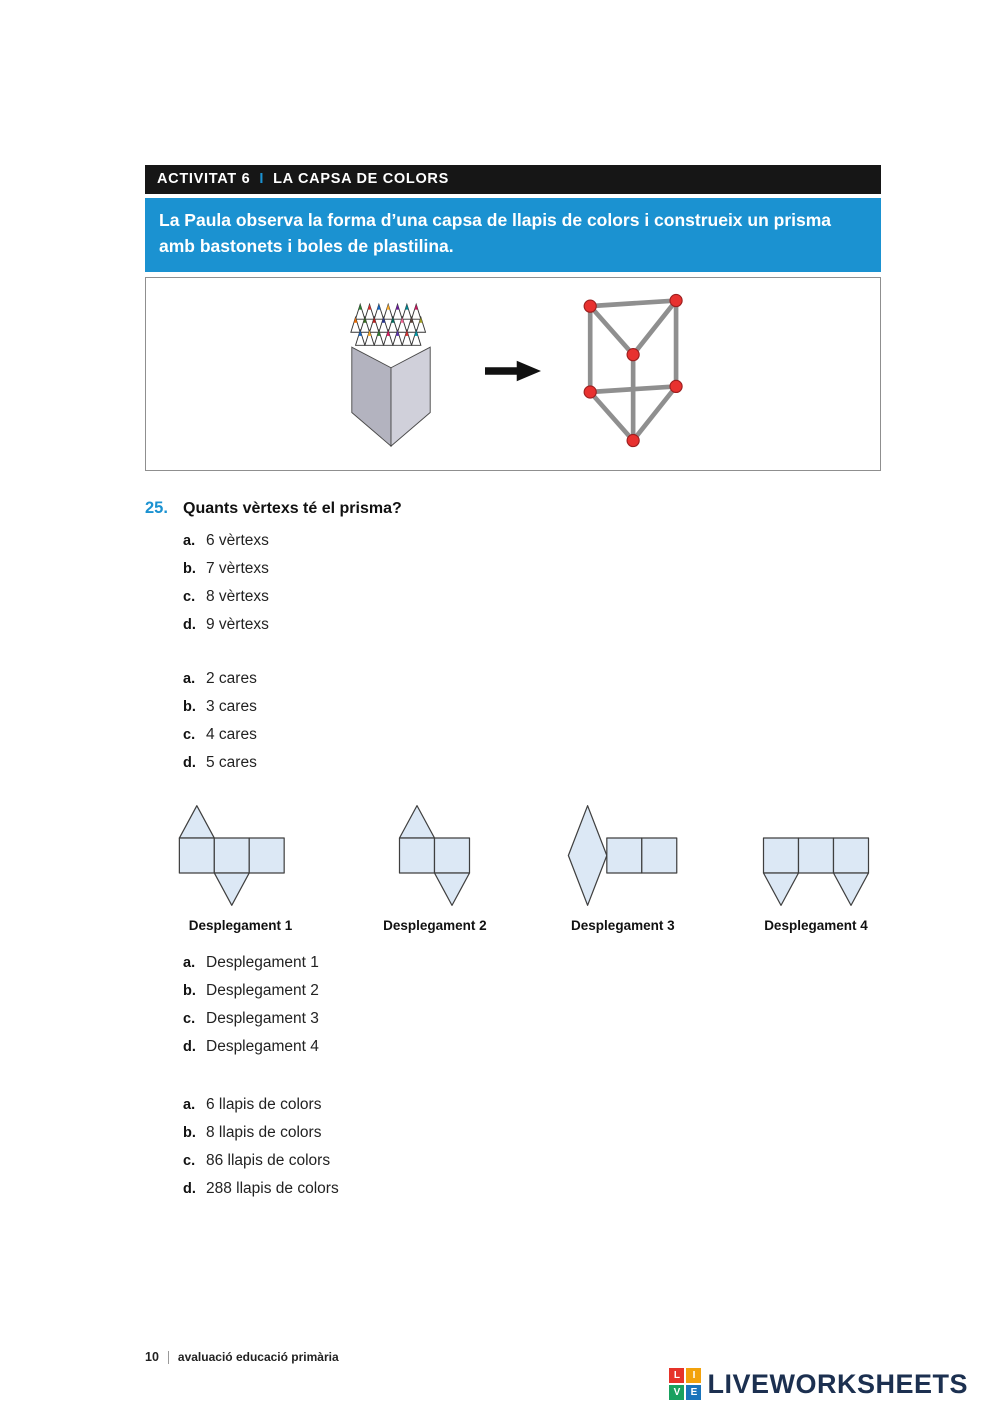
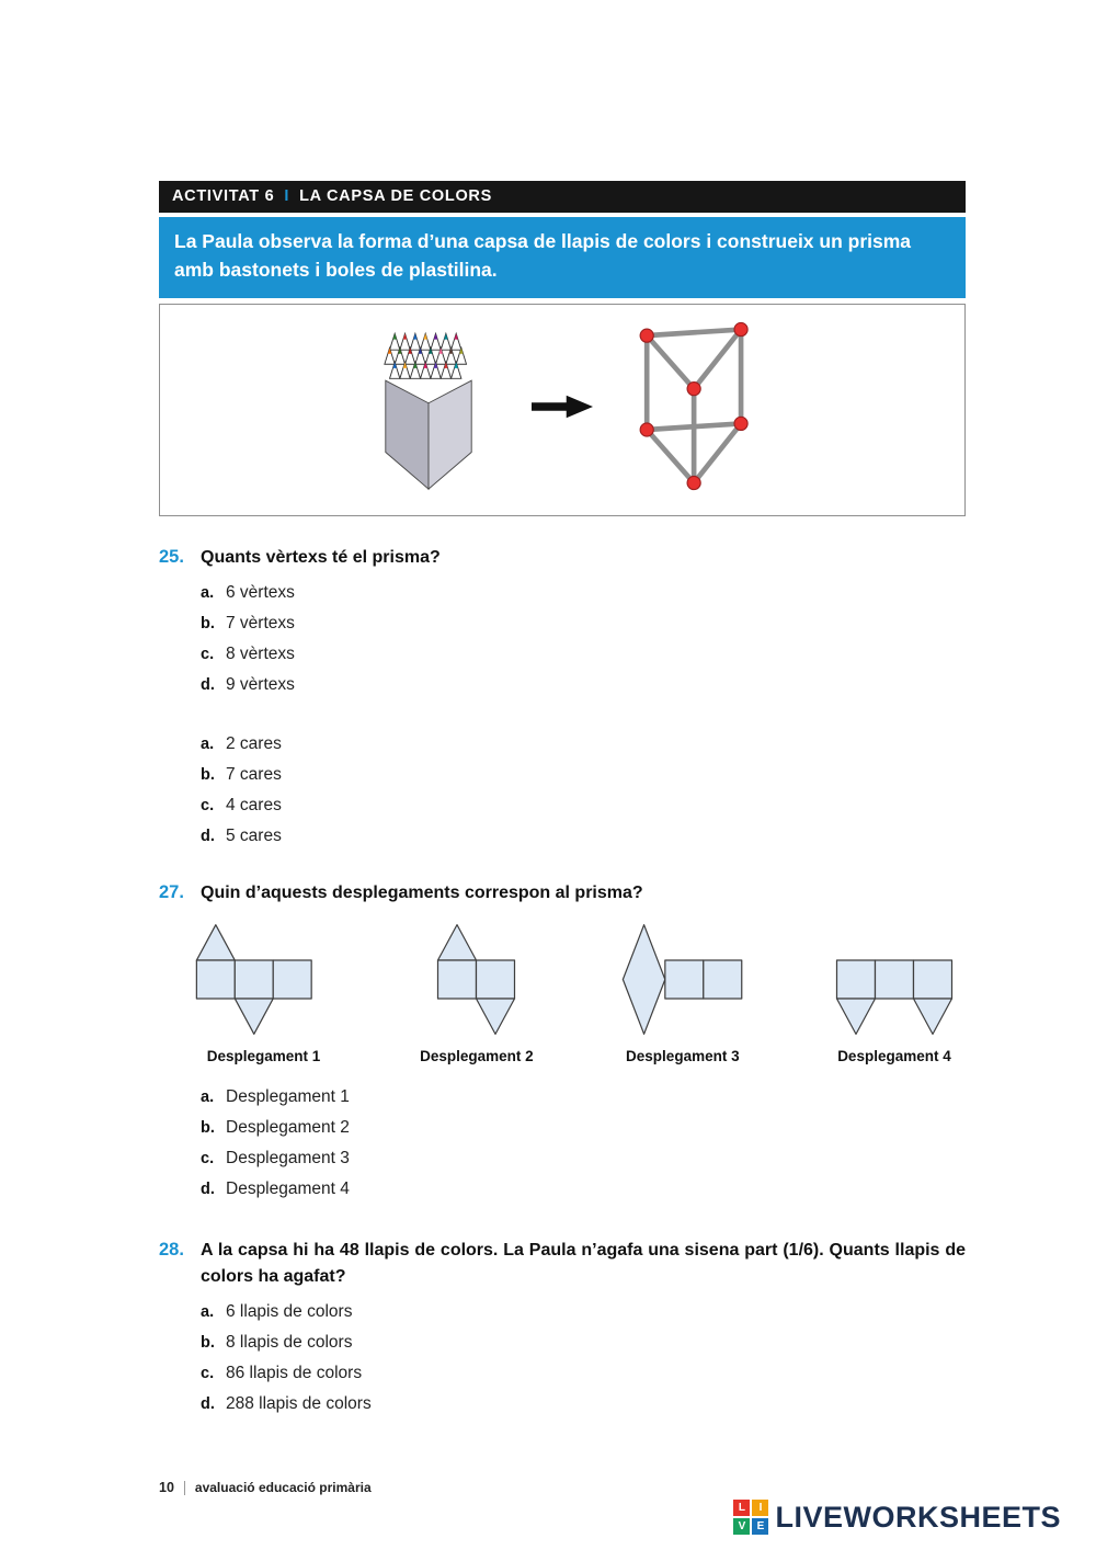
  ACTIVITAT 6
  I
  LA CAPSA DE COLORS
  La Paula observa la forma d’una capsa de llapis de colors i construeix un prisma amb bastonets i boles de plastilina.
  25.
  Quants vèrtexs té el prisma?
  a.
  6 vèrtexs
  b.
  7 vèrtexs
  c.
  8 vèrtexs
  d.
  9 vèrtexs
  a.
  2 cares
  b.
- 3 cares
+ 7 cares
  c.
  4 cares
  d.
  5 cares
+ 27.
+ Quin d’aquests desplegaments correspon al prisma?
  Desplegament 1
  Desplegament 2
  Desplegament 3
  Desplegament 4
  a.
  Desplegament 1
  b.
  Desplegament 2
  c.
  Desplegament 3
  d.
  Desplegament 4
+ 28.
+ A la capsa hi ha 48 llapis de colors. La Paula n’agafa una sisena part (1/6). Quants llapis de colors ha agafat?
  a.
  6 llapis de colors
  b.
  8 llapis de colors
  c.
  86 llapis de colors
  d.
  288 llapis de colors
  10
  avaluació educació primària
  L
  I
  V
  E
  LIVEWORKSHEETS
